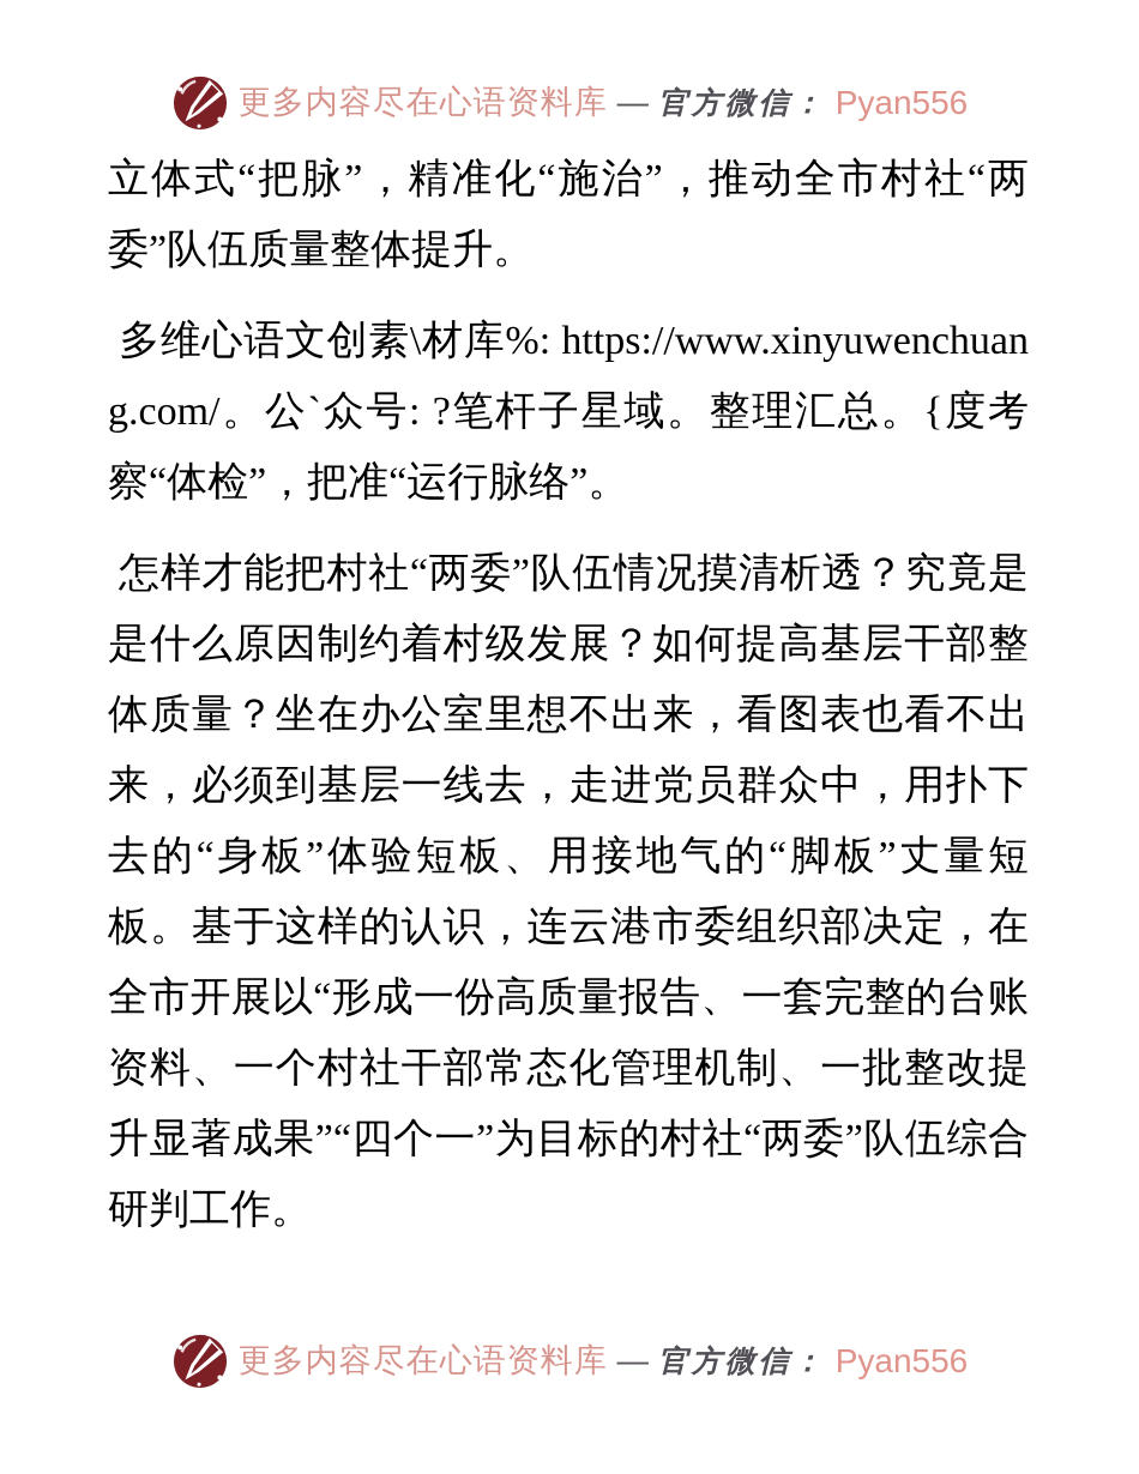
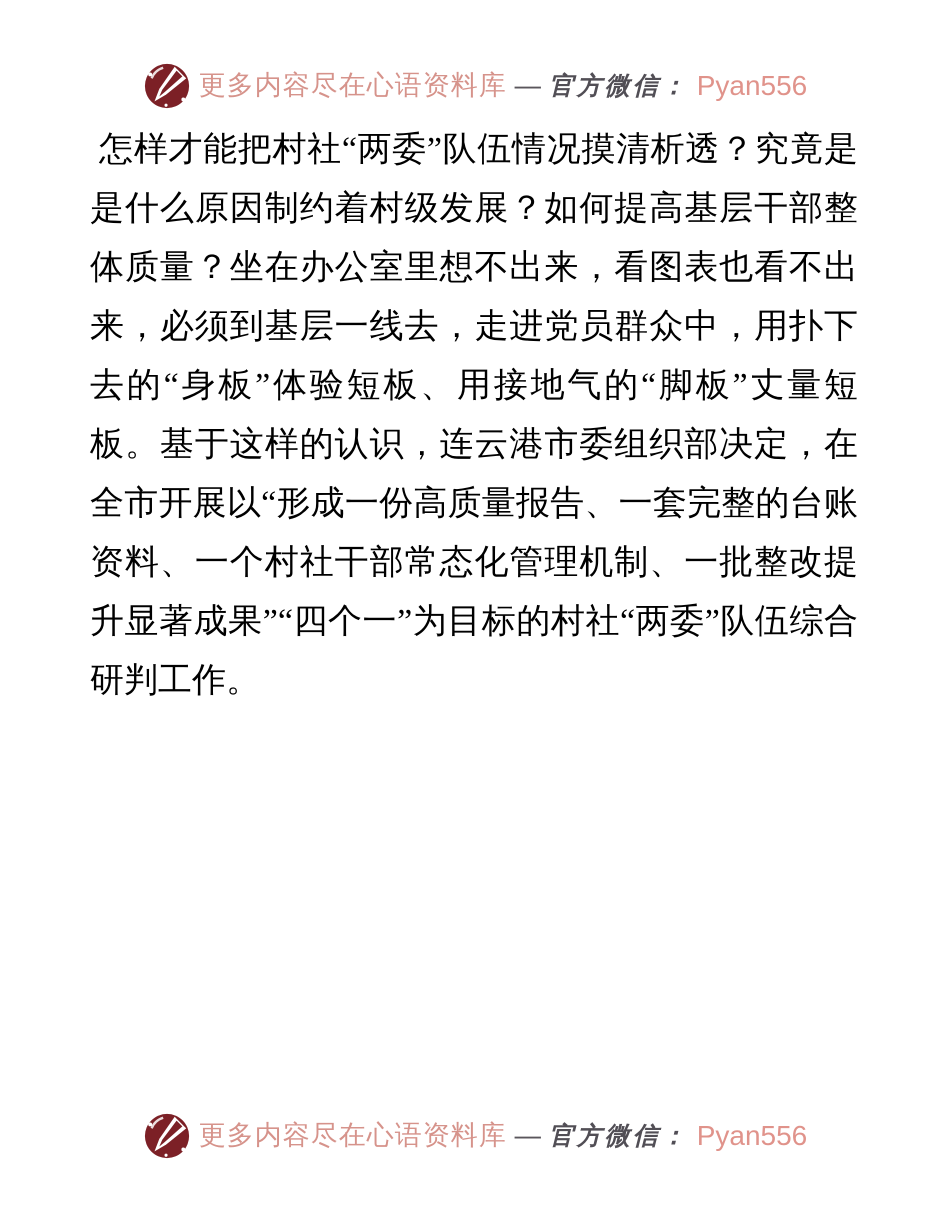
  更多内容尽在心语资料库
  —
  官方微信：
  Pyan556
- 立体式“把脉”，精准化“施治”，推动全市村社“两委”队伍质量整体提升。
- 多维心语文创素\材库%: https://www.xinyuwenchuang.com/。公`众号: ?笔杆子星域。整理汇总。{度考察“体检”，把准“运行脉络”。
  怎样才能把村社“两委”队伍情况摸清析透？究竟是是什么原因制约着村级发展？如何提高基层干部整体质量？坐在办公室里想不出来，看图表也看不出来，必须到基层一线去，走进党员群众中，用扑下去的“身板”体验短板、用接地气的“脚板”丈量短板。基于这样的认识，连云港市委组织部决定，在全市开展以“形成一份高质量报告、一套完整的台账资料、一个村社干部常态化管理机制、一批整改提升显著成果”“四个一”为目标的村社“两委”队伍综合研判工作。
  更多内容尽在心语资料库
  —
  官方微信：
  Pyan556
